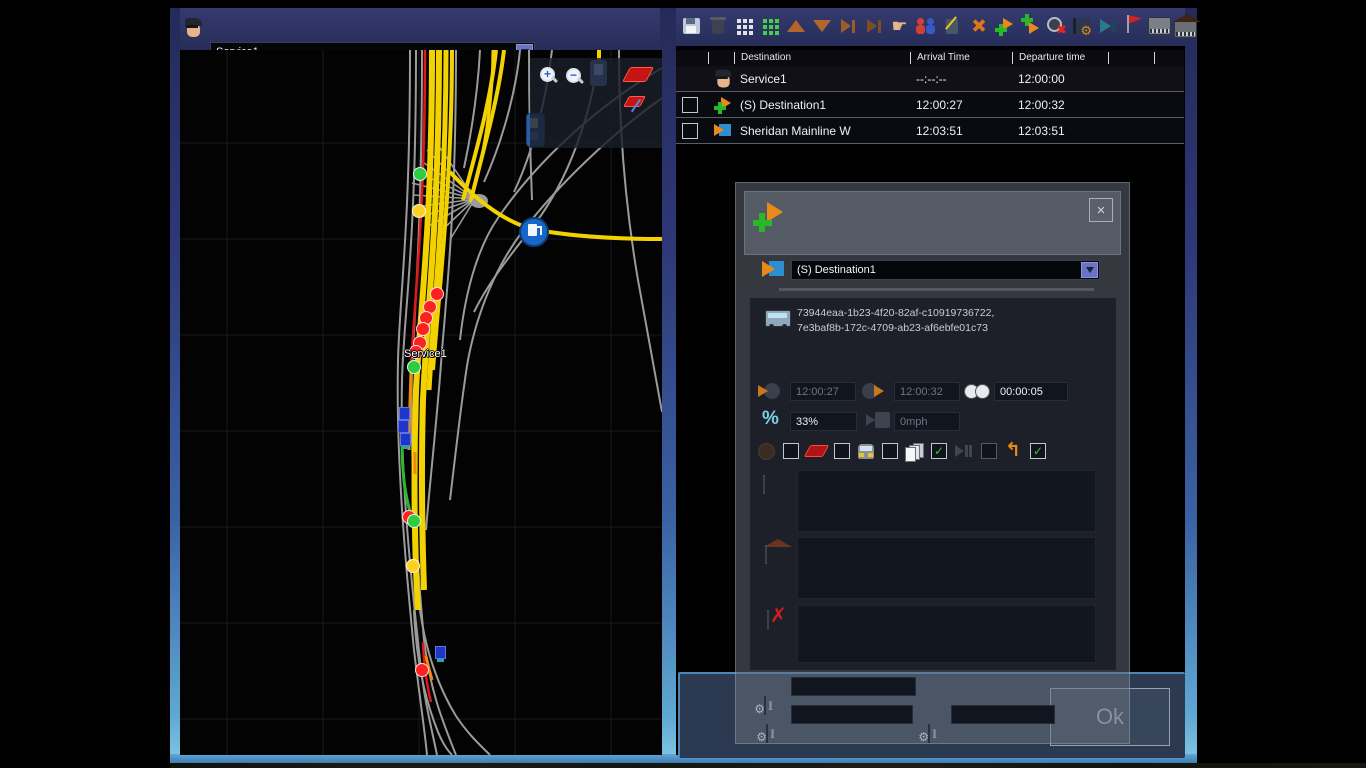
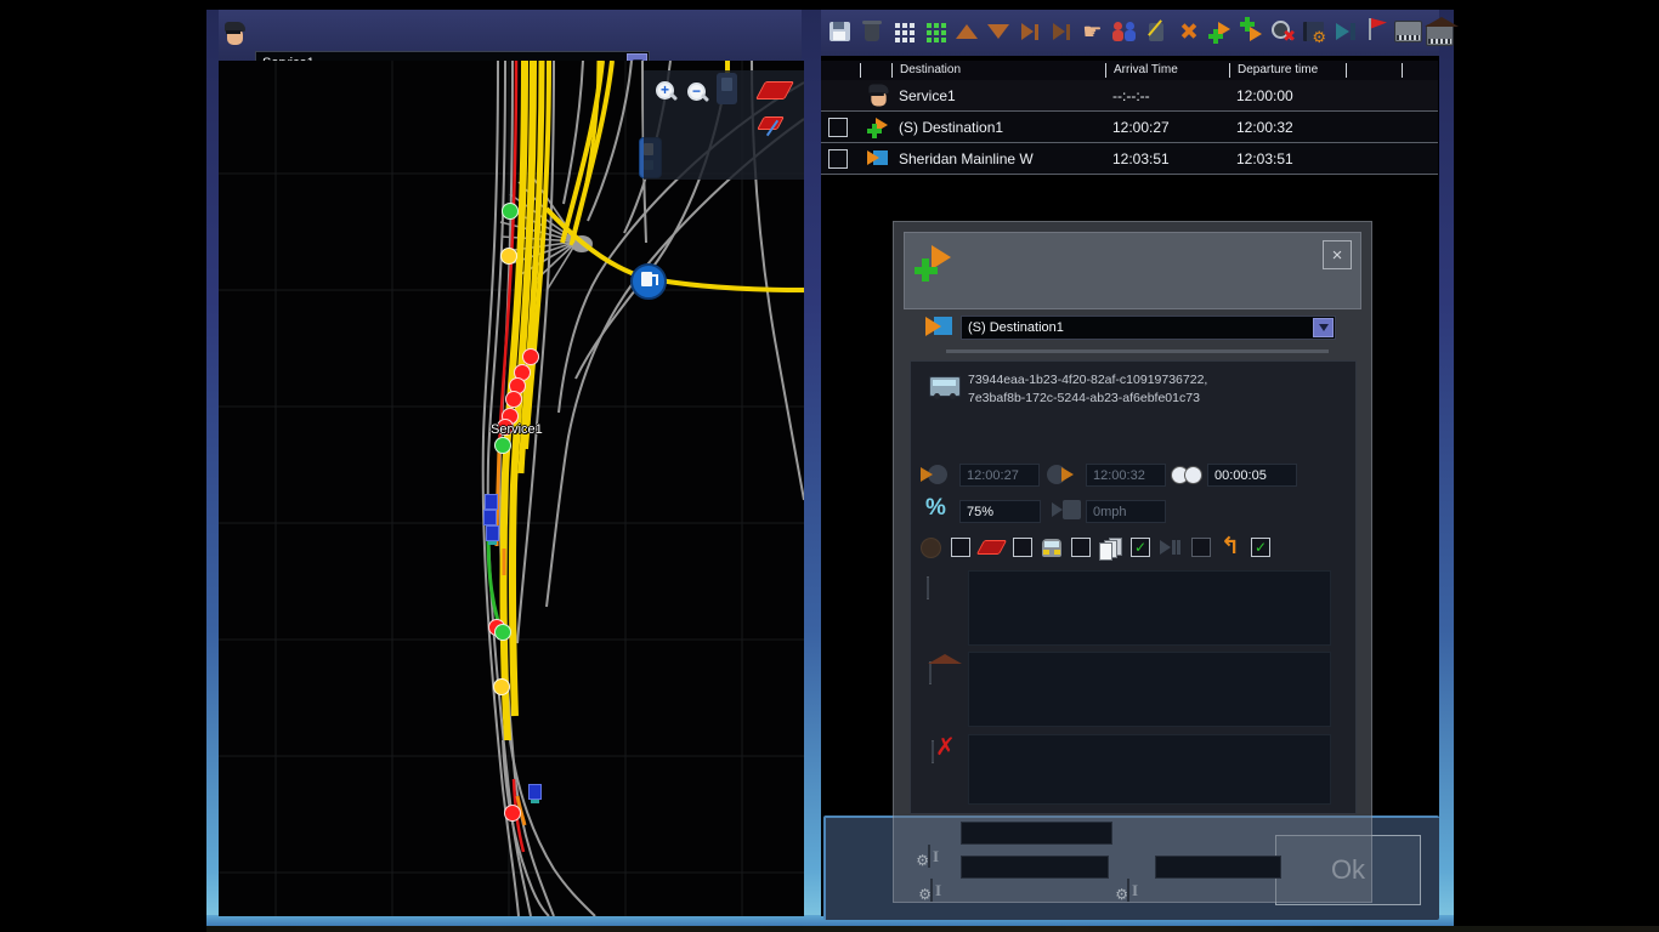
  ☛
  ✖
  ⚙
  Destination
  Arrival Time
  Departure time
  Service1
  --:--:--
  12:00:00
  (S) Destination1
  12:00:27
  12:00:32
  Sheridan Mainline W
  12:03:51
  12:03:51
  Ok
  ×
  (S) Destination1
  73944eaa-1b23-4f20-82af-c10919736722,
- 7e3baf8b-172c-4709-ab23-af6ebfe01c73
+ 7e3baf8b-172c-5244-ab23-af6ebfe01c73
  12:00:27
  12:00:32
  00:00:05
  %
- 33%
+ 75%
  0mph
  ✓
  ↰
  ✓
  ✗
  I
  ⚙
  I
  ⚙
  I
  ⚙
  Service1
  +
  −
